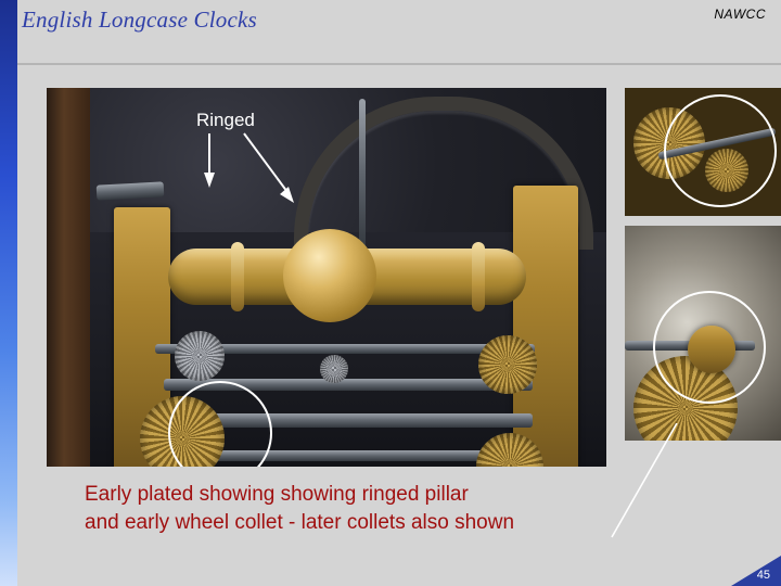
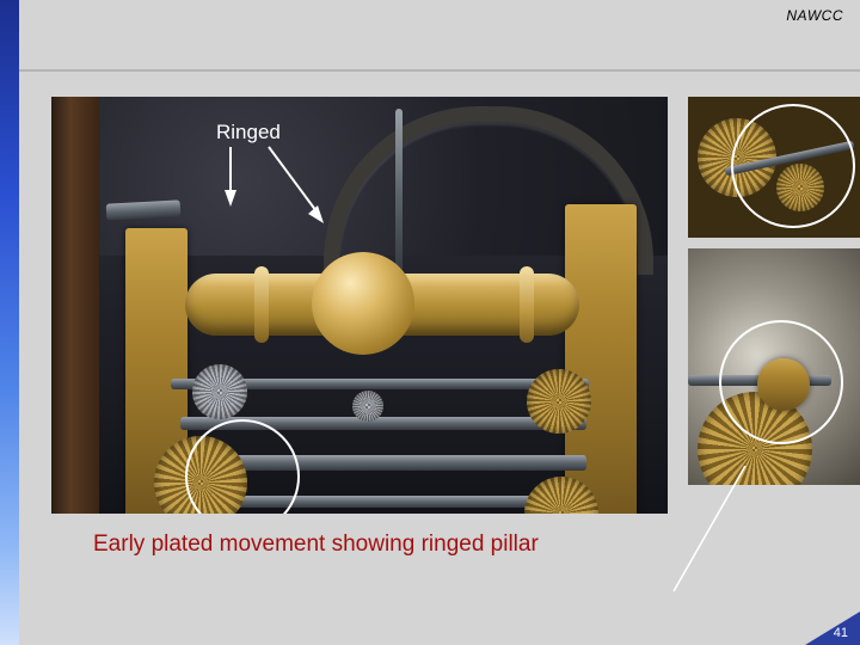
- English Longcase Clocks
  NAWCC
  Ringed
- Early plated showing showing ringed pillar
+ Early plated movement showing ringed pillar
- and early wheel collet - later collets also shown
- 45
+ 41
